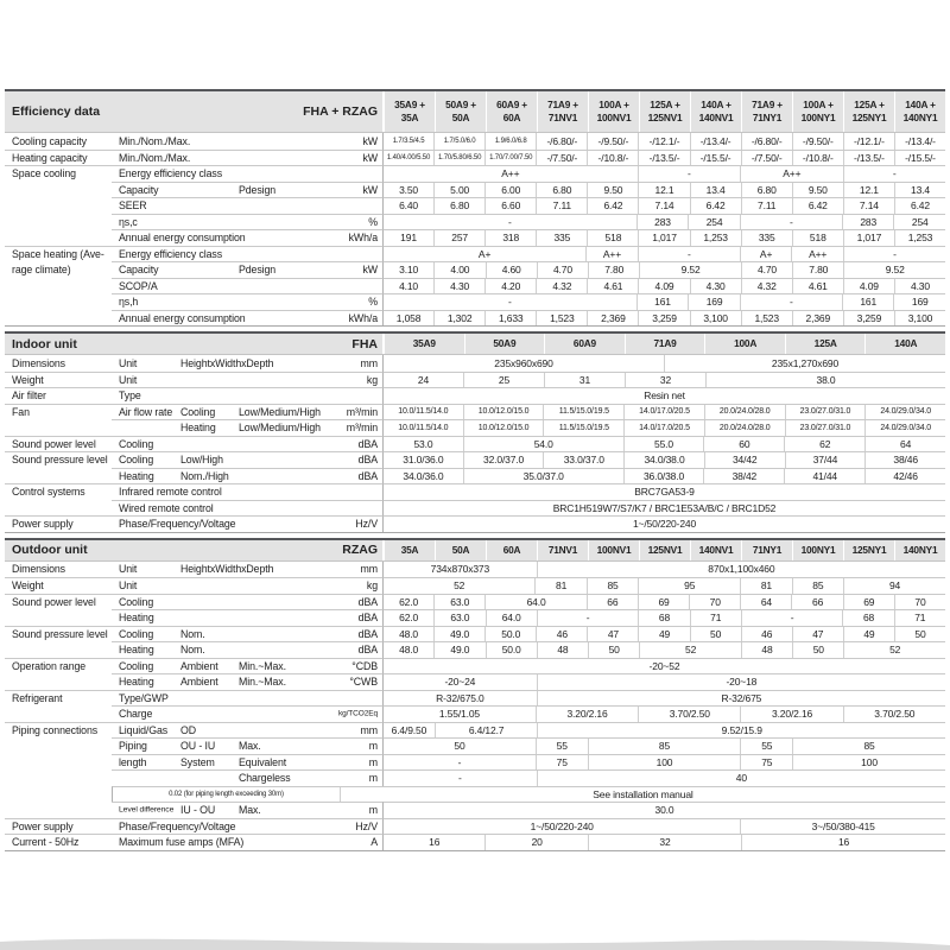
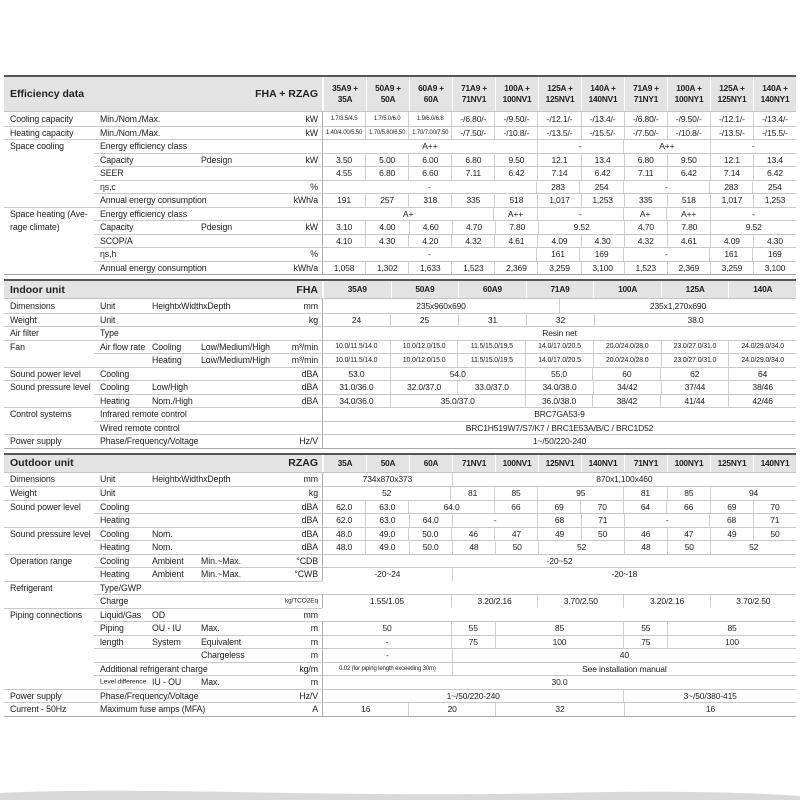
  Efficiency data
  FHA + RZAG
  35A9 +
  35A
  50A9 +
  50A
  60A9 +
  60A
  71A9 +
  71NV1
  100A +
  100NV1
  125A +
  125NV1
  140A +
  140NV1
  71A9 +
  71NY1
  100A +
  100NY1
  125A +
  125NY1
  140A +
  140NY1
  Cooling capacity
  Min./Nom./Max.
  kW
  -/6.80/-
  -/9.50/-
  -/12.1/-
  -/13.4/-
  -/6.80/-
  -/9.50/-
  -/12.1/-
  -/13.4/-
  Heating capacity
  Min./Nom./Max.
  kW
  -/7.50/-
  -/10.8/-
  -/13.5/-
  -/15.5/-
  -/7.50/-
  -/10.8/-
  -/13.5/-
  -/15.5/-
  Space cooling
  Energy efficiency class
  A++
  -
  A++
  -
  Capacity
  Pdesign
  kW
  3.50
  5.00
  6.00
  6.80
  9.50
  12.1
  13.4
  6.80
  9.50
  12.1
  13.4
  SEER
- 6.40
+ 4.55
  6.80
  6.60
  7.11
  6.42
  7.14
  6.42
  7.11
  6.42
  7.14
  6.42
  ηs,c
  %
  -
  283
  254
  -
  283
  254
  Annual energy consumption
  kWh/a
  191
  257
  318
  335
  518
  1,017
  1,253
  335
  518
  1,017
  1,253
  Space heating (Ave-
  Energy efficiency class
  A+
  A++
  -
  A+
  A++
  -
  rage climate)
  Capacity
  Pdesign
  kW
  3.10
  4.00
  4.60
  4.70
  7.80
  9.52
  4.70
  7.80
  9.52
  SCOP/A
  4.10
  4.30
  4.20
  4.32
  4.61
  4.09
  4.30
  4.32
  4.61
  4.09
  4.30
  ηs,h
  %
  -
  161
  169
  -
  161
  169
  Annual energy consumption
  kWh/a
  1,058
  1,302
  1,633
  1,523
  2,369
  3,259
  3,100
  1,523
  2,369
  3,259
  3,100
  Indoor unit
  FHA
  35A9
  50A9
  60A9
  71A9
  100A
  125A
  140A
  Dimensions
  Unit
  HeightxWidthxDepth
  mm
  235x960x690
  235x1,270x690
  Weight
  Unit
  kg
  24
  25
  31
  32
  38.0
  Air filter
  Type
  Resin net
  Fan
  Air flow rate
  Cooling
  Low/Medium/High
  m³/min
  Heating
  Low/Medium/High
  m³/min
  Sound power level
  Cooling
  dBA
  53.0
  54.0
  55.0
  60
  62
  64
  Sound pressure level
  Cooling
  Low/High
  dBA
  31.0/36.0
  32.0/37.0
  33.0/37.0
  34.0/38.0
  34/42
  37/44
  38/46
  Heating
  Nom./High
  dBA
  34.0/36.0
  35.0/37.0
  36.0/38.0
  38/42
  41/44
  42/46
  Control systems
  Infrared remote control
  BRC7GA53-9
  Wired remote control
  BRC1H519W7/S7/K7 / BRC1E53A/B/C / BRC1D52
  Power supply
  Phase/Frequency/Voltage
  Hz/V
  1~/50/220-240
  Outdoor unit
  RZAG
  35A
  50A
  60A
  71NV1
  100NV1
  125NV1
  140NV1
  71NY1
  100NY1
  125NY1
  140NY1
  Dimensions
  Unit
  HeightxWidthxDepth
  mm
  734x870x373
  870x1,100x460
  Weight
  Unit
  kg
  52
  81
  85
  95
  81
  85
  94
  Sound power level
  Cooling
  dBA
  62.0
  63.0
  64.0
  66
  69
  70
  64
  66
  69
  70
  Heating
  dBA
  62.0
  63.0
  64.0
  -
  68
  71
  -
  68
  71
  Sound pressure level
  Cooling
  Nom.
  dBA
  48.0
  49.0
  50.0
  46
  47
  49
  50
  46
  47
  49
  50
  Heating
  Nom.
  dBA
  48.0
  49.0
  50.0
  48
  50
  52
  48
  50
  52
  Operation range
  Cooling
  Ambient
  Min.~Max.
  °CDB
  -20~52
  Heating
  Ambient
  Min.~Max.
  °CWB
  -20~24
  -20~18
  Refrigerant
  Type/GWP
- R-32/675.0
- R-32/675
  Charge
  1.55/1.05
  3.20/2.16
  3.70/2.50
  3.20/2.16
  3.70/2.50
  Piping connections
  Liquid/Gas
  OD
  mm
- 6.4/9.50
- 6.4/12.7
- 9.52/15.9
  Piping
  OU - IU
  Max.
  m
  50
  55
  85
  55
  85
  length
  System
  Equivalent
  m
  -
  75
  100
  75
  100
  Chargeless
  m
  -
  40
+ Additional refrigerant charge
+ kg/m
  See installation manual
  IU - OU
  Max.
  m
  30.0
  Power supply
  Phase/Frequency/Voltage
  Hz/V
  1~/50/220-240
  3~/50/380-415
  Current - 50Hz
  Maximum fuse amps (MFA)
  A
  16
  20
  32
  16
